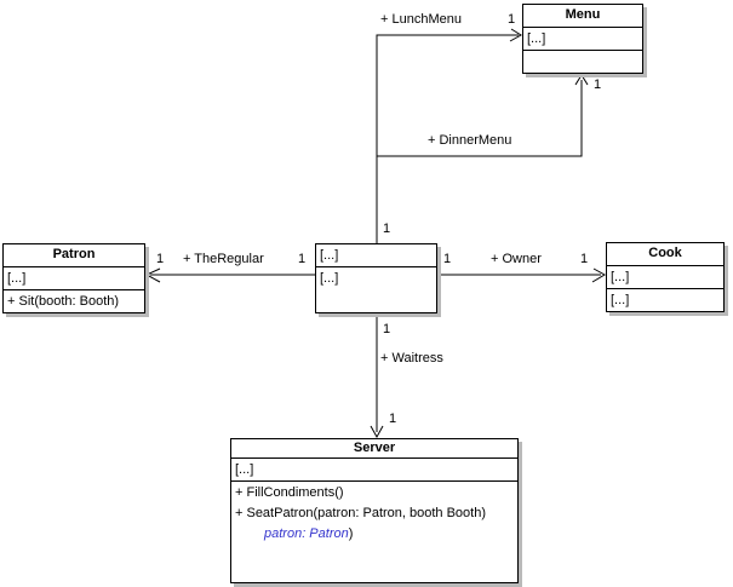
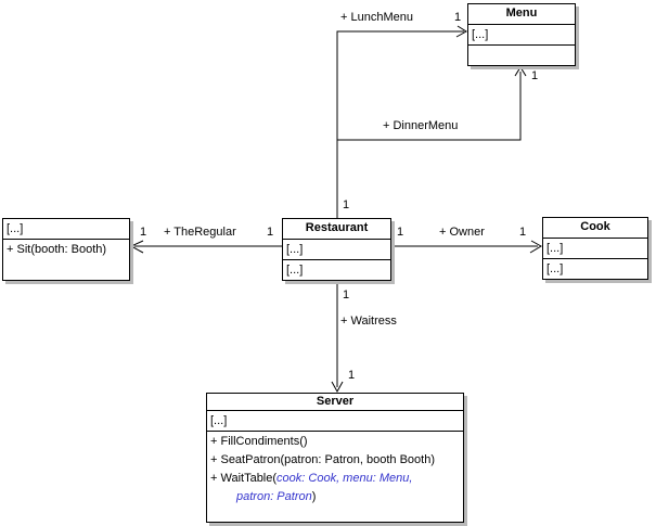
  + LunchMenu
  1
  + DinnerMenu
  1
  1
  1
  + TheRegular
  1
  1
  + Owner
  1
  1
  + Waitress
  1
  Menu
  [...]
- Patron
  [...]
  + Sit(booth: Booth)
+ Restaurant
  [...]
  [...]
  Cook
  [...]
  [...]
  Server
  [...]
  + FillCondiments()
  + SeatPatron(patron: Patron, booth Booth)
+ + WaitTable(cook: Cook, menu: Menu,
  patron: Patron)
